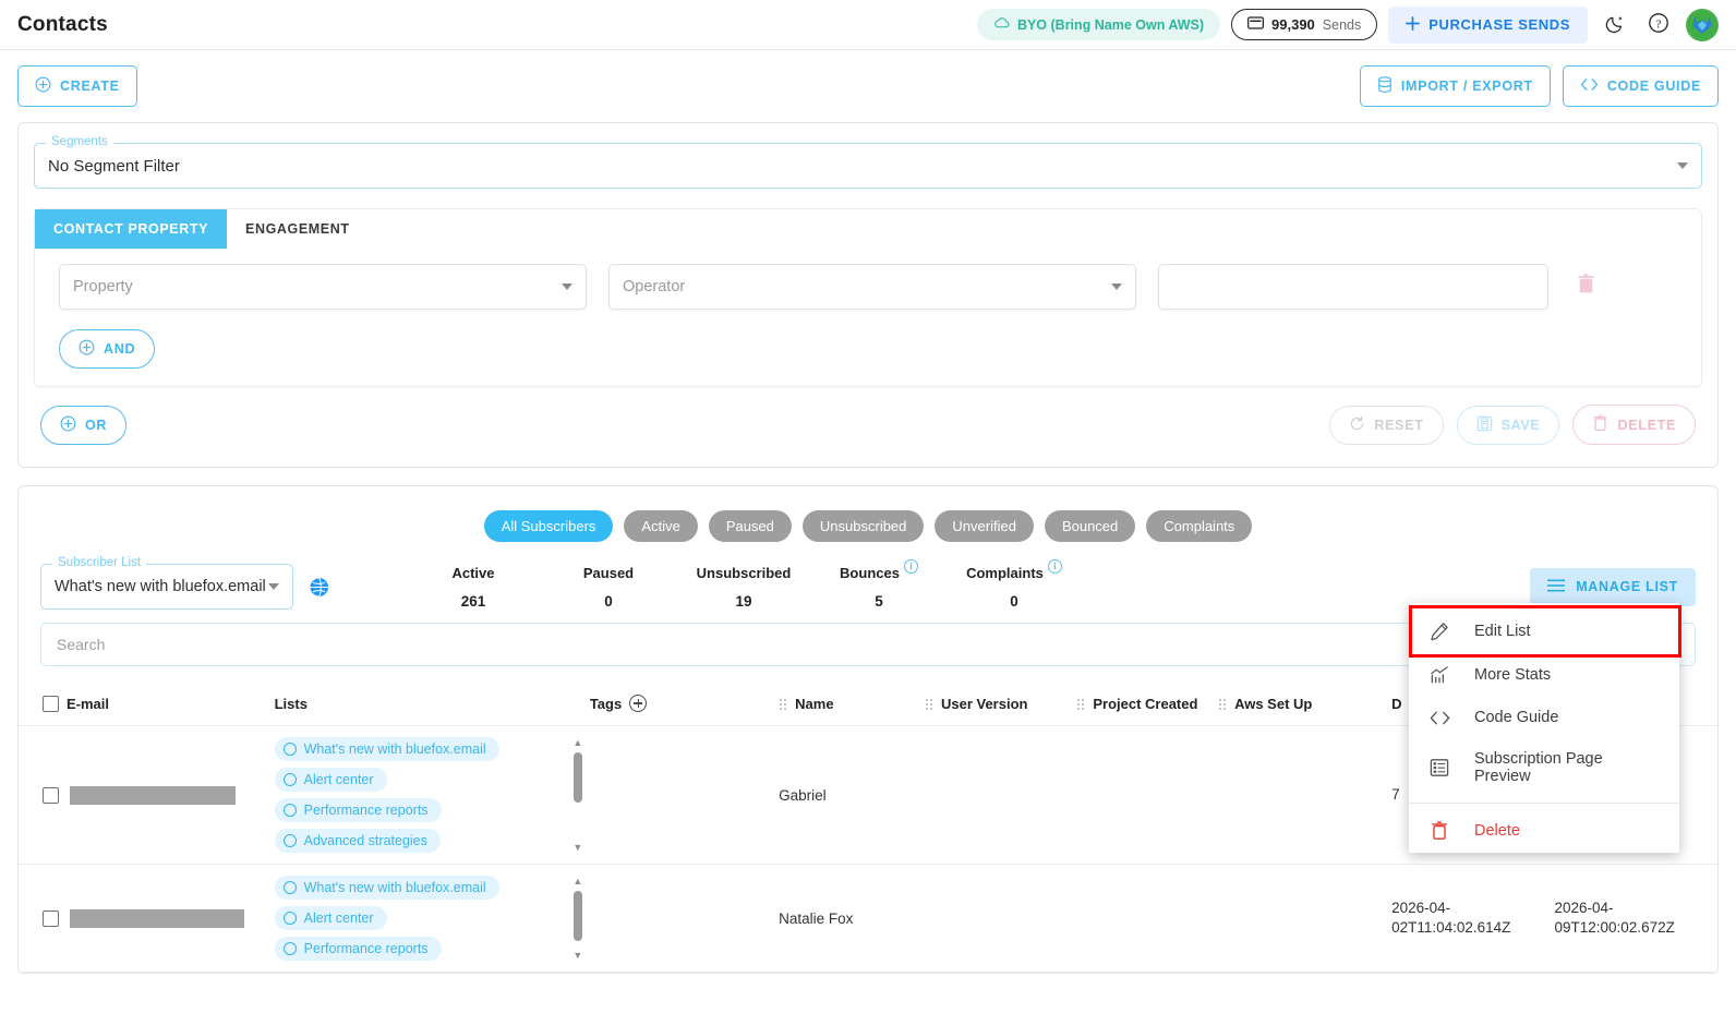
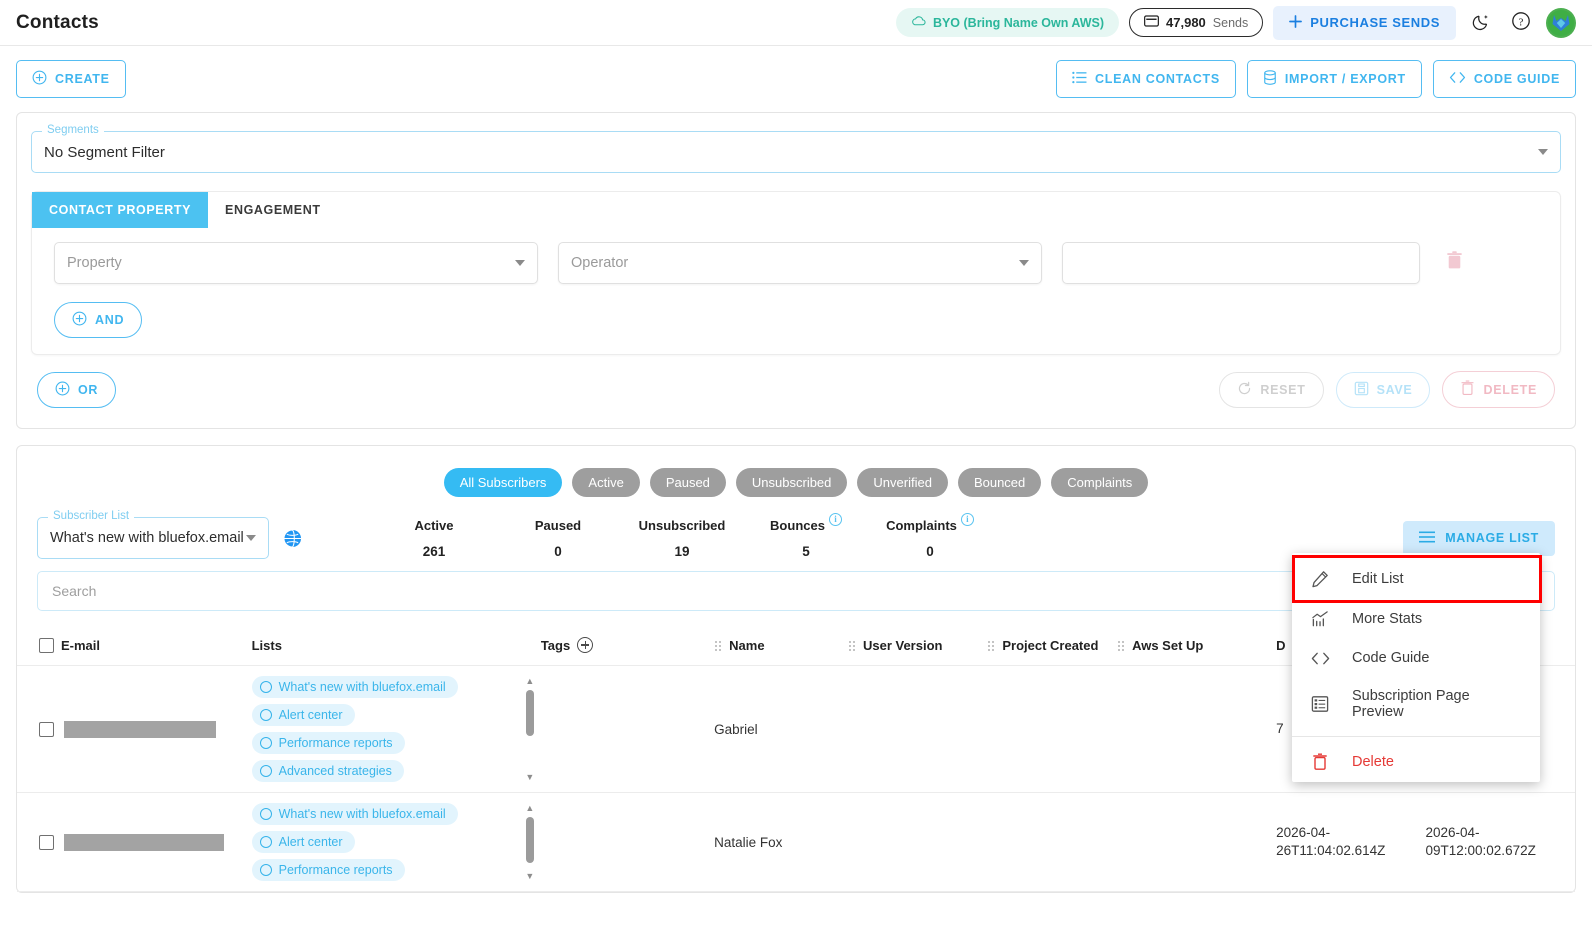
  Contacts
  BYO (Bring Name Own AWS)
- 99,390
+ 47,980
  Sends
  PURCHASE SENDS
  ?
  CREATE
+ CLEAN CONTACTS
  IMPORT / EXPORT
  CODE GUIDE
  Segments
  No Segment Filter
  CONTACT PROPERTY
  ENGAGEMENT
  Property
  Operator
  AND
  OR
  RESET
  SAVE
  DELETE
  All Subscribers
  Active
  Paused
  Unsubscribed
  Unverified
  Bounced
  Complaints
  Subscriber List
  What's new with bluefox.email
  Active
  261
  Paused
  0
  Unsubscribed
  19
  Bounces
  i
  5
  Complaints
  i
  0
  MANAGE LIST
  Search
  E-mail	Lists	Tags	Name	User Version	Project Created	Aws Set Up	D
  	What's new with bluefox.email Alert center Performance reports Advanced strategies ▲ ▼		Gabriel				7
- 	What's new with bluefox.email Alert center Performance reports ▲ ▼		Natalie Fox				2026-04-02T11:04:02.614Z	2026-04-09T12:00:02.672Z
+ 	What's new with bluefox.email Alert center Performance reports ▲ ▼		Natalie Fox				2026-04-26T11:04:02.614Z	2026-04-09T12:00:02.672Z
  Edit List
  More Stats
  Code Guide
  Subscription Page Preview
  Delete
